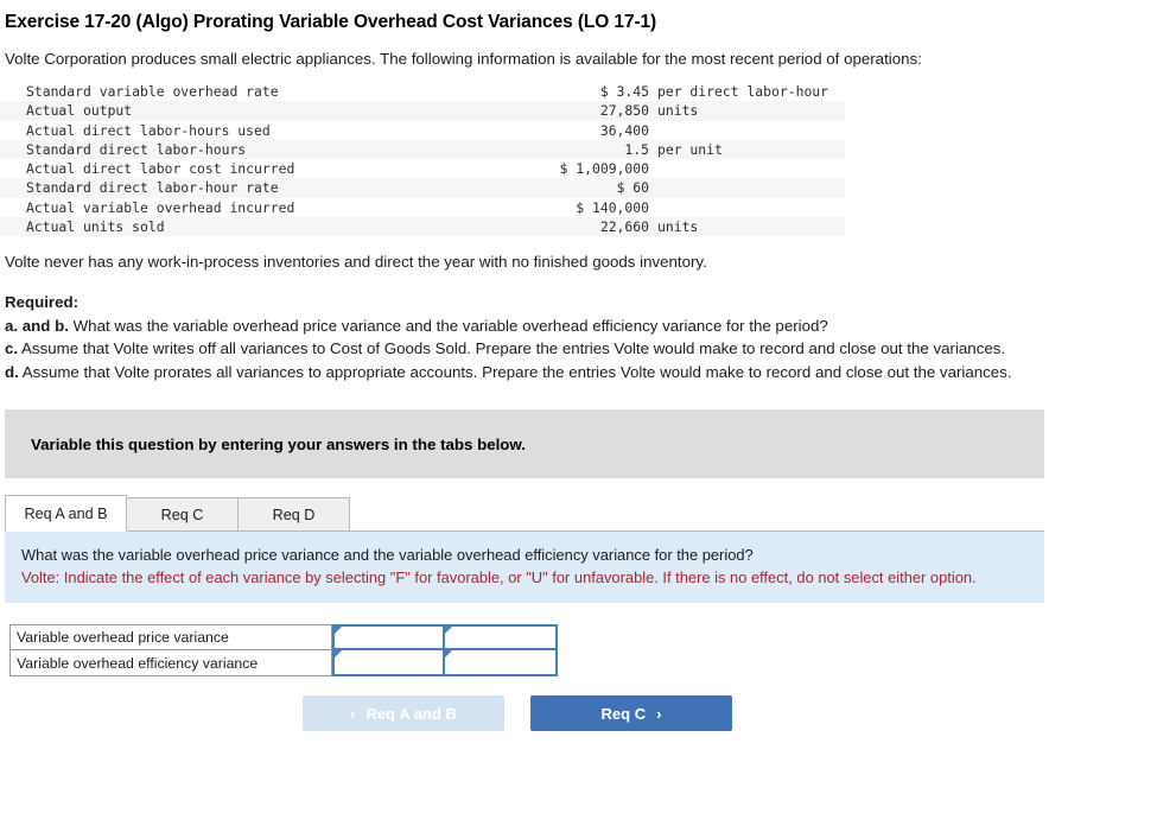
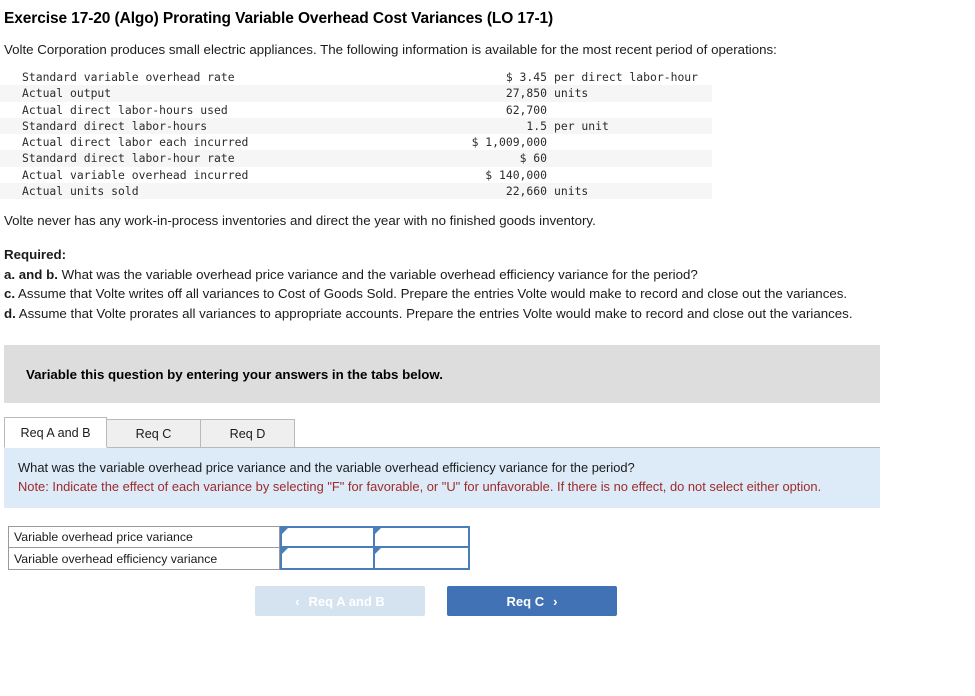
  Exercise 17-20 (Algo) Prorating Variable Overhead Cost Variances (LO 17-1)
  Volte Corporation produces small electric appliances. The following information is available for the most recent period of operations:
  Standard variable overhead rate	$ 3.45	per direct labor-hour
  Actual output	27,850	units
- Actual direct labor-hours used	36,400
+ Actual direct labor-hours used	62,700
  Standard direct labor-hours	1.5	per unit
- Actual direct labor cost incurred	$ 1,009,000
+ Actual direct labor each incurred	$ 1,009,000
  Standard direct labor-hour rate	$ 60
  Actual variable overhead incurred	$ 140,000
  Actual units sold	22,660	units
  Volte never has any work-in-process inventories and direct the year with no finished goods inventory.
  Required:
  a. and b. What was the variable overhead price variance and the variable overhead efficiency variance for the period?
  c. Assume that Volte writes off all variances to Cost of Goods Sold. Prepare the entries Volte would make to record and close out the variances.
  d. Assume that Volte prorates all variances to appropriate accounts. Prepare the entries Volte would make to record and close out the variances.
  Variable this question by entering your answers in the tabs below.
  Req A and B
  Req C
  Req D
  What was the variable overhead price variance and the variable overhead efficiency variance for the period?
- Volte: Indicate the effect of each variance by selecting "F" for favorable, or "U" for unfavorable. If there is no effect, do not select either option.
+ Note: Indicate the effect of each variance by selecting "F" for favorable, or "U" for unfavorable. If there is no effect, do not select either option.
  Variable overhead price variance
  Variable overhead efficiency variance
  ‹
  Req A and B
  Req C
  ›
